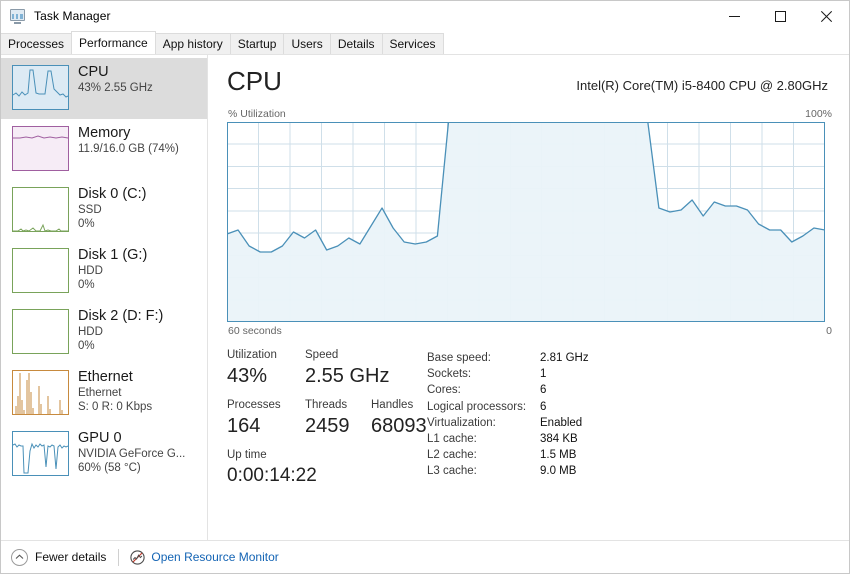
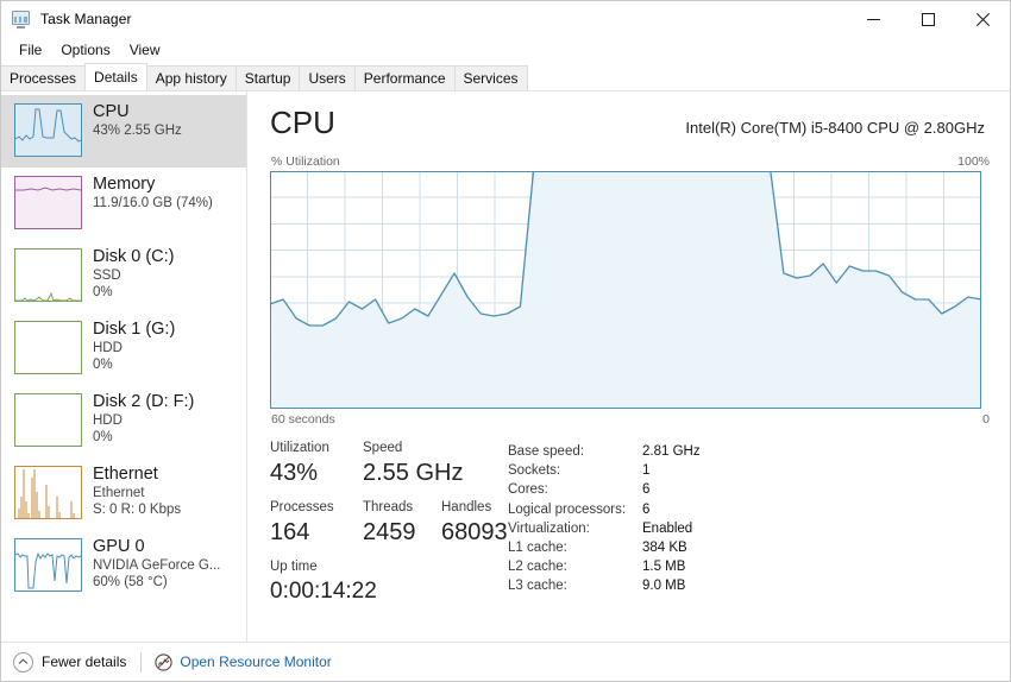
  Task Manager
+ File
+ Options
+ View
  Processes
- Performance
+ Details
  App history
  Startup
  Users
- Details
+ Performance
  Services
  CPU
  43% 2.55 GHz
  Memory
  11.9/16.0 GB (74%)
  Disk 0 (C:)
  SSD
  0%
  Disk 1 (G:)
  HDD
  0%
  Disk 2 (D: F:)
  HDD
  0%
  Ethernet
  Ethernet
  S: 0 R: 0 Kbps
  GPU 0
  NVIDIA GeForce G...
  60% (58 °C)
  CPU
  Intel(R) Core(TM) i5-8400 CPU @ 2.80GHz
  % Utilization
  100%
  60 seconds
  0
  Utilization
  43%
  Speed
  2.55 GHz
  Processes
  164
  Threads
  2459
  Handles
  68093
  Up time
  0:00:14:22
  Base speed:
  2.81 GHz
  Sockets:
  1
  Cores:
  6
  Logical processors:
  6
  Virtualization:
  Enabled
  L1 cache:
  384 KB
  L2 cache:
  1.5 MB
  L3 cache:
  9.0 MB
  Fewer details
  Open Resource Monitor
